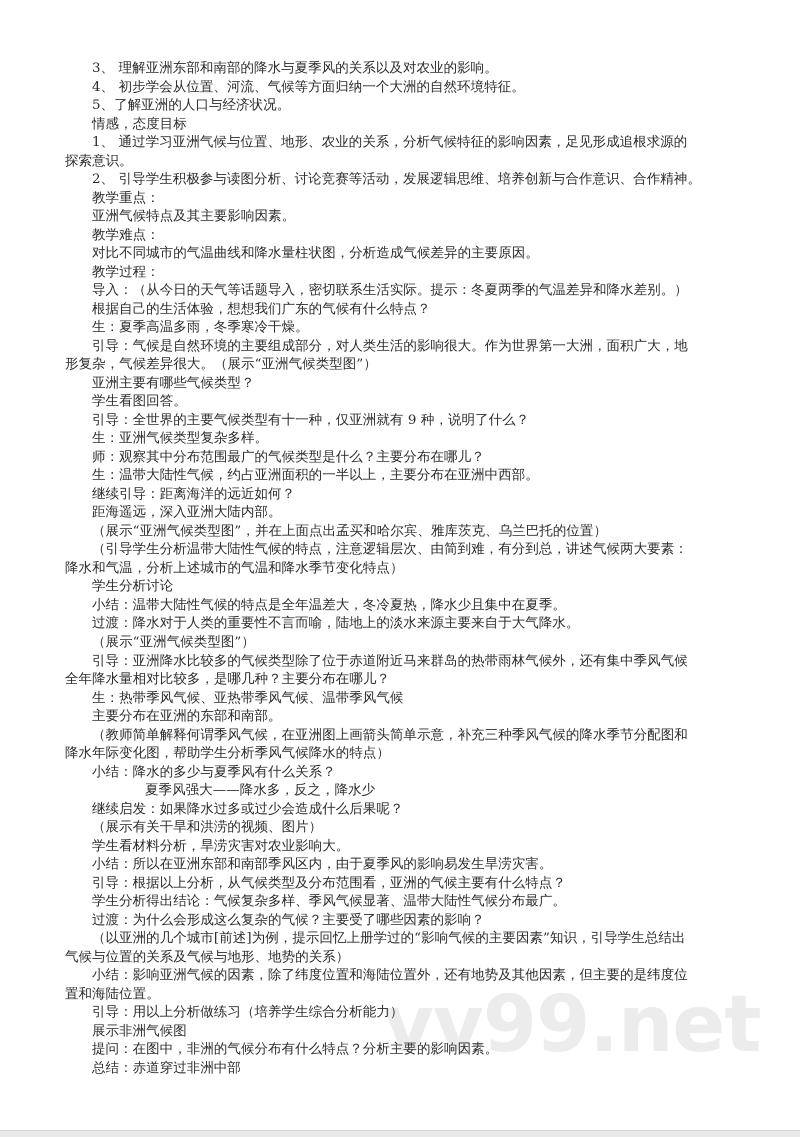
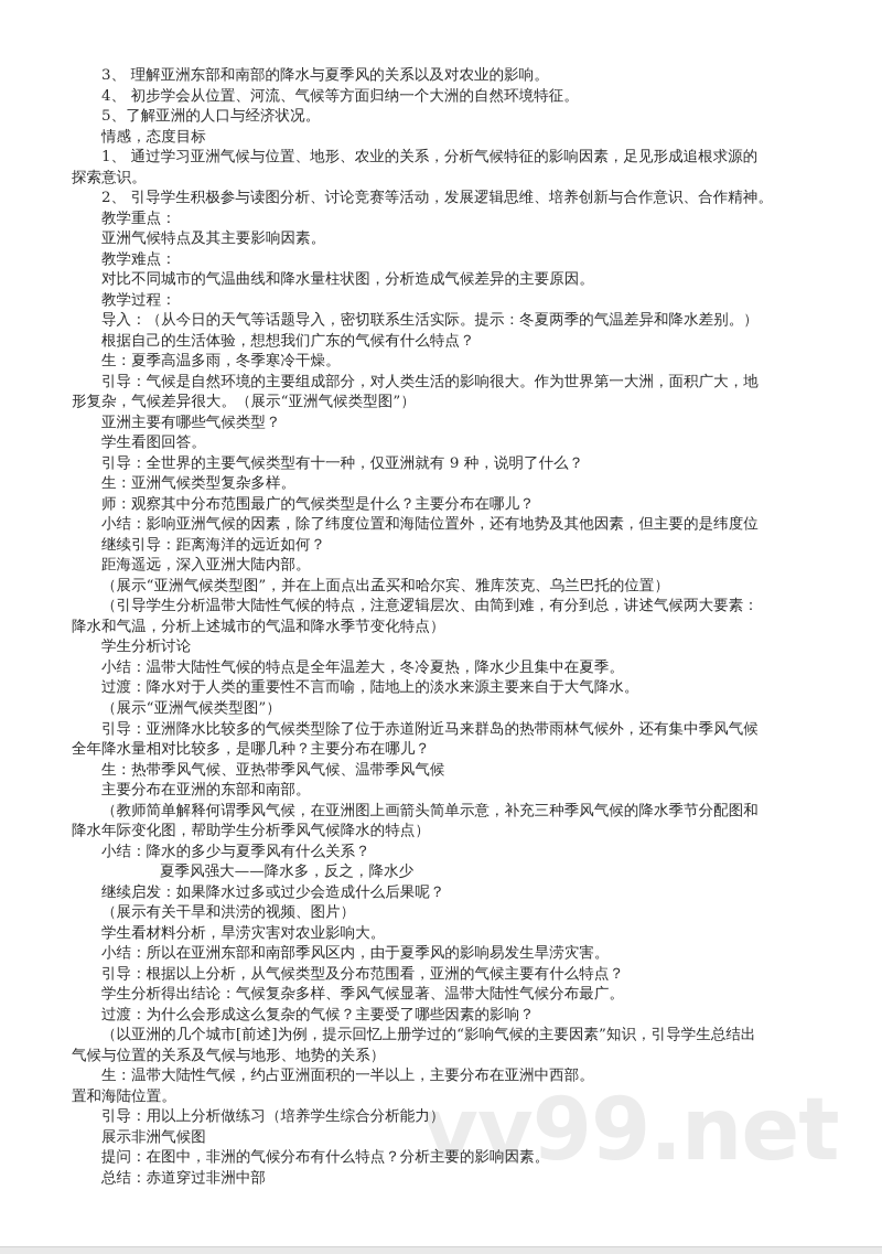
  vv99.net
  3、 理解亚洲东部和南部的降水与夏季风的关系以及对农业的影响。
  4、 初步学会从位置、河流、气候等方面归纳一个大洲的自然环境特征。
  5、了解亚洲的人口与经济状况。
  情感，态度目标
  1、 通过学习亚洲气候与位置、地形、农业的关系，分析气候特征的影响因素，足见形成追根求源的
  探索意识。
  2、 引导学生积极参与读图分析、讨论竞赛等活动，发展逻辑思维、培养创新与合作意识、合作精神。
  教学重点：
  亚洲气候特点及其主要影响因素。
  教学难点：
  对比不同城市的气温曲线和降水量柱状图，分析造成气候差异的主要原因。
  教学过程：
  导入：（从今日的天气等话题导入，密切联系生活实际。提示：冬夏两季的气温差异和降水差别。）
  根据自己的生活体验，想想我们广东的气候有什么特点？
  生：夏季高温多雨，冬季寒冷干燥。
  引导：气候是自然环境的主要组成部分，对人类生活的影响很大。作为世界第一大洲，面积广大，地
  形复杂，气候差异很大。（展示“亚洲气候类型图”）
  亚洲主要有哪些气候类型？
  学生看图回答。
  引导：全世界的主要气候类型有十一种，仅亚洲就有 9 种，说明了什么？
  生：亚洲气候类型复杂多样。
  师：观察其中分布范围最广的气候类型是什么？主要分布在哪儿？
- 生：温带大陆性气候，约占亚洲面积的一半以上，主要分布在亚洲中西部。
+ 小结：影响亚洲气候的因素，除了纬度位置和海陆位置外，还有地势及其他因素，但主要的是纬度位
  继续引导：距离海洋的远近如何？
  距海遥远，深入亚洲大陆内部。
  （展示“亚洲气候类型图”，并在上面点出孟买和哈尔宾、雅库茨克、乌兰巴托的位置）
  （引导学生分析温带大陆性气候的特点，注意逻辑层次、由简到难，有分到总，讲述气候两大要素：
  降水和气温，分析上述城市的气温和降水季节变化特点）
  学生分析讨论
  小结：温带大陆性气候的特点是全年温差大，冬冷夏热，降水少且集中在夏季。
  过渡：降水对于人类的重要性不言而喻，陆地上的淡水来源主要来自于大气降水。
  （展示“亚洲气候类型图”）
  引导：亚洲降水比较多的气候类型除了位于赤道附近马来群岛的热带雨林气候外，还有集中季风气候
  全年降水量相对比较多，是哪几种？主要分布在哪儿？
  生：热带季风气候、亚热带季风气候、温带季风气候
  主要分布在亚洲的东部和南部。
  （教师简单解释何谓季风气候，在亚洲图上画箭头简单示意，补充三种季风气候的降水季节分配图和
  降水年际变化图，帮助学生分析季风气候降水的特点）
  小结：降水的多少与夏季风有什么关系？
  夏季风强大——降水多，反之，降水少
  继续启发：如果降水过多或过少会造成什么后果呢？
  （展示有关干旱和洪涝的视频、图片）
  学生看材料分析，旱涝灾害对农业影响大。
  小结：所以在亚洲东部和南部季风区内，由于夏季风的影响易发生旱涝灾害。
  引导：根据以上分析，从气候类型及分布范围看，亚洲的气候主要有什么特点？
  学生分析得出结论：气候复杂多样、季风气候显著、温带大陆性气候分布最广。
  过渡：为什么会形成这么复杂的气候？主要受了哪些因素的影响？
  （以亚洲的几个城市[前述]为例，提示回忆上册学过的“影响气候的主要因素”知识，引导学生总结出
  气候与位置的关系及气候与地形、地势的关系）
- 小结：影响亚洲气候的因素，除了纬度位置和海陆位置外，还有地势及其他因素，但主要的是纬度位
+ 生：温带大陆性气候，约占亚洲面积的一半以上，主要分布在亚洲中西部。
  置和海陆位置。
  引导：用以上分析做练习（培养学生综合分析能力）
  展示非洲气候图
  提问：在图中，非洲的气候分布有什么特点？分析主要的影响因素。
  总结：赤道穿过非洲中部
